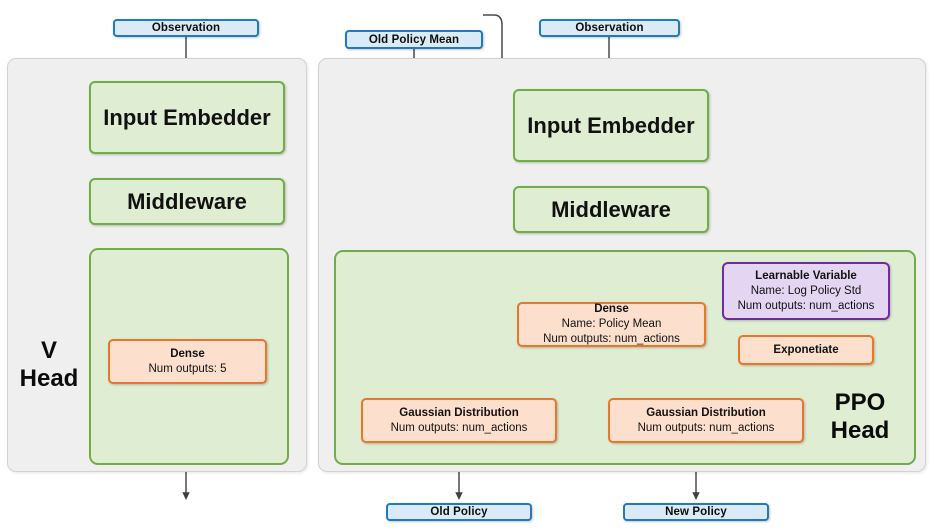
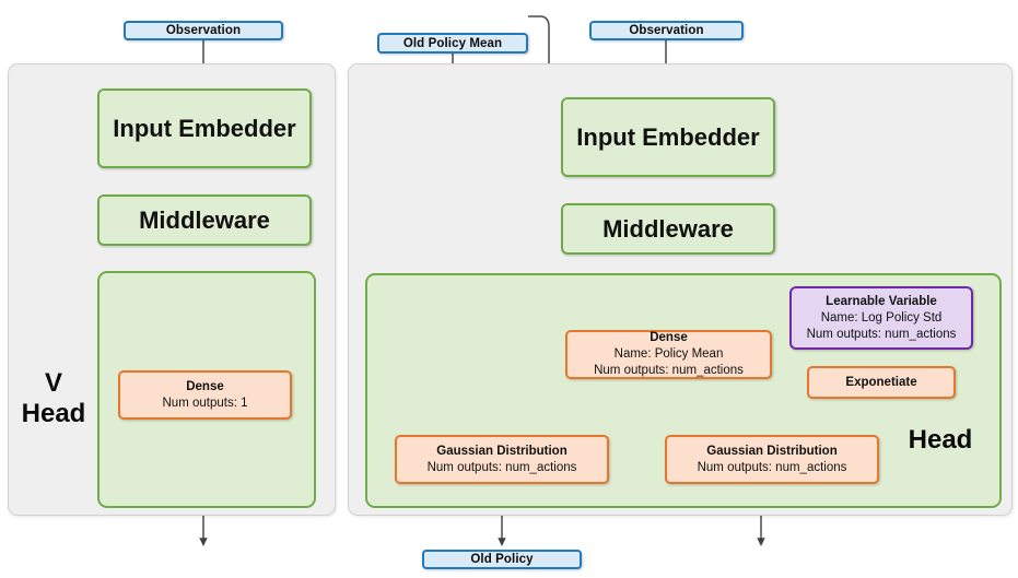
  V
  Head
- PPO
  Head
  Observation
  Old Policy Mean
  Observation
  Input Embedder
  Middleware
  Dense
- Num outputs: 5
+ Num outputs: 1
  Input Embedder
  Middleware
  Dense
  Name: Policy Mean
  Num outputs: num_actions
  Learnable Variable
  Name: Log Policy Std
  Num outputs: num_actions
  Exponetiate
  Gaussian Distribution
  Num outputs: num_actions
  Gaussian Distribution
  Num outputs: num_actions
  Old Policy
- New Policy
